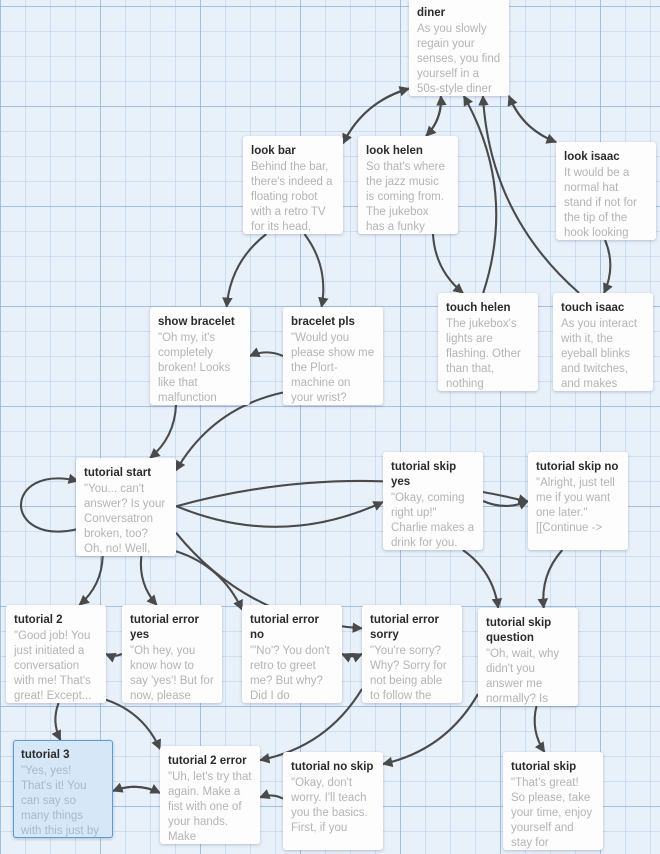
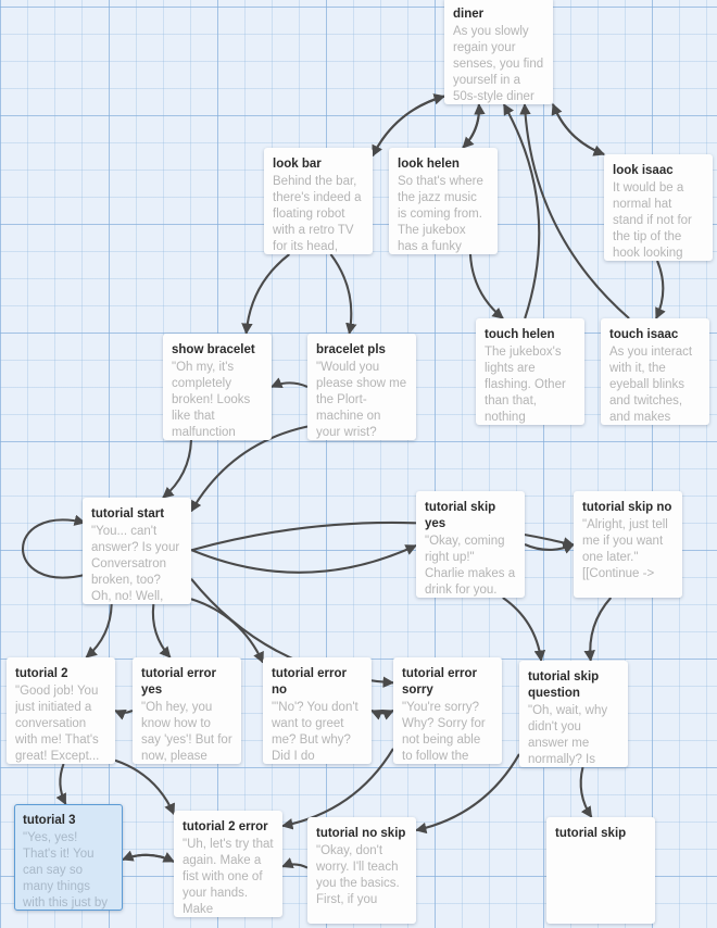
  diner
  As you slowly regain your senses, you find yourself in a 50s-style diner
  look bar
  Behind the bar, there's indeed a floating robot with a retro TV for its head,
  look helen
  So that's where the jazz music is coming from. The jukebox has a funky
  look isaac
  It would be a normal hat stand if not for the tip of the hook looking
  show bracelet
  "Oh my, it's completely broken! Looks like that malfunction
  bracelet pls
  "Would you please show me the Plort-machine on your wrist?
  touch helen
  The jukebox's lights are flashing. Other than that, nothing
  touch isaac
  As you interact with it, the eyeball blinks and twitches, and makes
  tutorial start
  "You... can't answer? Is your Conversatron broken, too? Oh, no! Well,
  tutorial skip yes
  "Okay, coming right up!" Charlie makes a drink for you.
  tutorial skip no
  "Alright, just tell me if you want one later." [[Continue ->
  tutorial 2
  "Good job! You just initiated a conversation with me! That's great! Except...
  tutorial error yes
  "Oh hey, you know how to say 'yes'! But for now, please
  tutorial error no
- "'No'? You don't retro to greet me? But why? Did I do
+ "'No'? You don't want to greet me? But why? Did I do
  tutorial error sorry
  "You're sorry? Why? Sorry for not being able to follow the
  tutorial skip question
  "Oh, wait, why didn't you answer me normally? Is
  tutorial 3
  "Yes, yes! That's it! You can say so many things with this just by
  tutorial 2 error
  "Uh, let's try that again. Make a fist with one of your hands. Make
  tutorial no skip
  "Okay, don't worry. I'll teach you the basics. First, if you
  tutorial skip
- "That's great! So please, take your time, enjoy yourself and stay for
